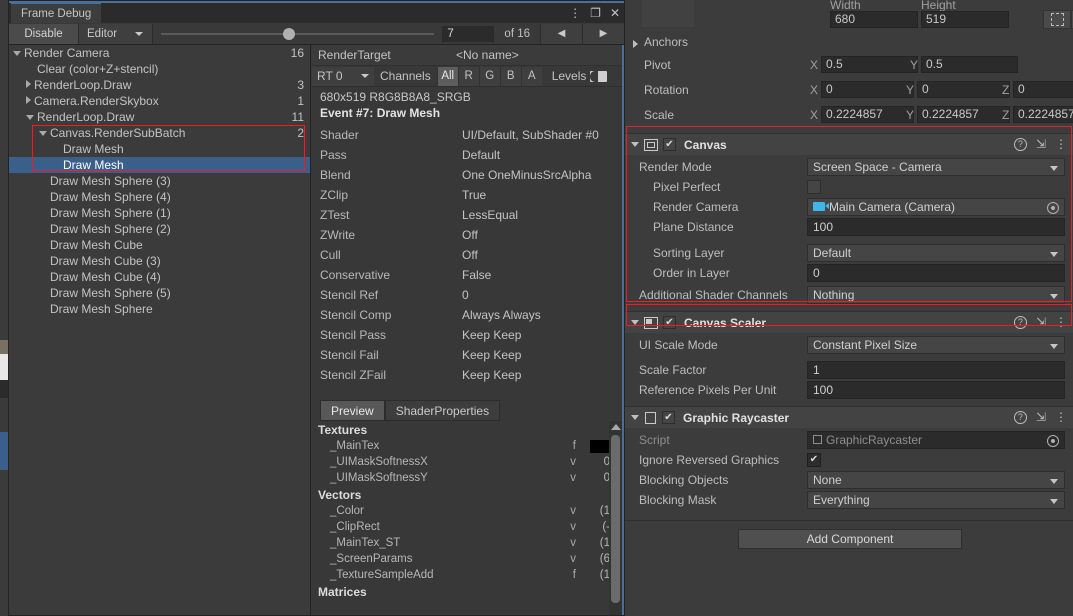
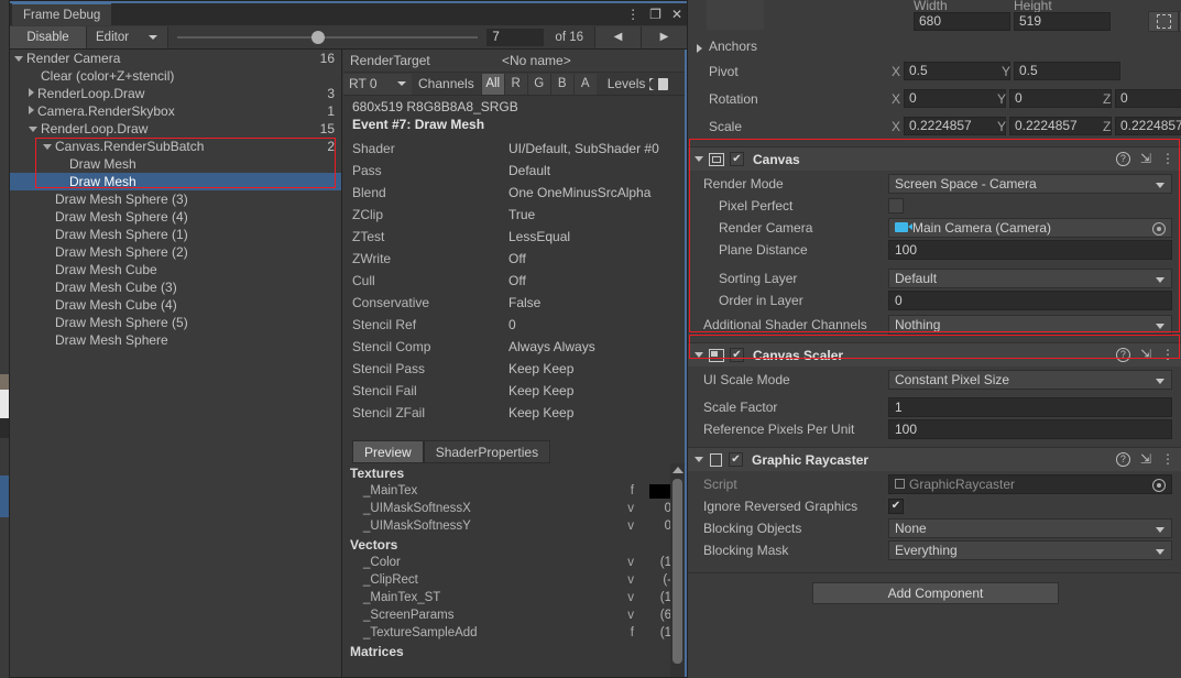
  Frame Debug
  ⋮
  ❐
  ✕
  Disable
  Editor
  7
  of 16
  ◀
  ▶
  Render Camera
  16
  Clear (color+Z+stencil)
  RenderLoop.Draw
  3
  Camera.RenderSkybox
  1
  RenderLoop.Draw
- 11
+ 15
  Canvas.RenderSubBatch
  2
  Draw Mesh
  Draw Mesh
  Draw Mesh Sphere (3)
  Draw Mesh Sphere (4)
  Draw Mesh Sphere (1)
  Draw Mesh Sphere (2)
  Draw Mesh Cube
  Draw Mesh Cube (3)
  Draw Mesh Cube (4)
  Draw Mesh Sphere (5)
  Draw Mesh Sphere
  RenderTarget
  <No name>
  RT 0
  Channels
  All
  R
  G
  B
  A
  Levels
  680x519 R8G8B8A8_SRGB
  Event #7: Draw Mesh
  Shader
  UI/Default, SubShader #0
  Pass
  Default
  Blend
  One OneMinusSrcAlpha
  ZClip
  True
  ZTest
  LessEqual
  ZWrite
  Off
  Cull
  Off
  Conservative
  False
  Stencil Ref
  0
  Stencil Comp
  Always Always
  Stencil Pass
  Keep Keep
  Stencil Fail
  Keep Keep
  Stencil ZFail
  Keep Keep
  Preview
  ShaderProperties
  Textures
  _MainTex
  f
  _UIMaskSoftnessX
  v
  0
  _UIMaskSoftnessY
  v
  0
  Vectors
  _Color
  v
  (1
  _ClipRect
  v
  _MainTex_ST
  v
  (1
  _ScreenParams
  v
  (6
  _TextureSampleAdd
  f
  (1
  Matrices
  Width
  Height
  680
  519
  Anchors
  Pivot
  X
  0.5
  Y
  0.5
  Rotation
  X
  0
  Y
  0
  Z
  0
  Scale
  X
  0.2224857
  Y
  0.2224857
  Z
  0.2224857
  Canvas
  ?
  ⇲
  ⋮
  Render Mode
  Screen Space - Camera
  Pixel Perfect
  Render Camera
  Main Camera (Camera)
  Plane Distance
  100
  Sorting Layer
  Default
  Order in Layer
  0
  Additional Shader Channels
  Nothing
  Canvas Scaler
  ?
  ⇲
  ⋮
  UI Scale Mode
  Constant Pixel Size
  Scale Factor
  1
  Reference Pixels Per Unit
  100
  Graphic Raycaster
  ?
  ⇲
  ⋮
  Script
  GraphicRaycaster
  Ignore Reversed Graphics
  Blocking Objects
  None
  Blocking Mask
  Everything
  Add Component
